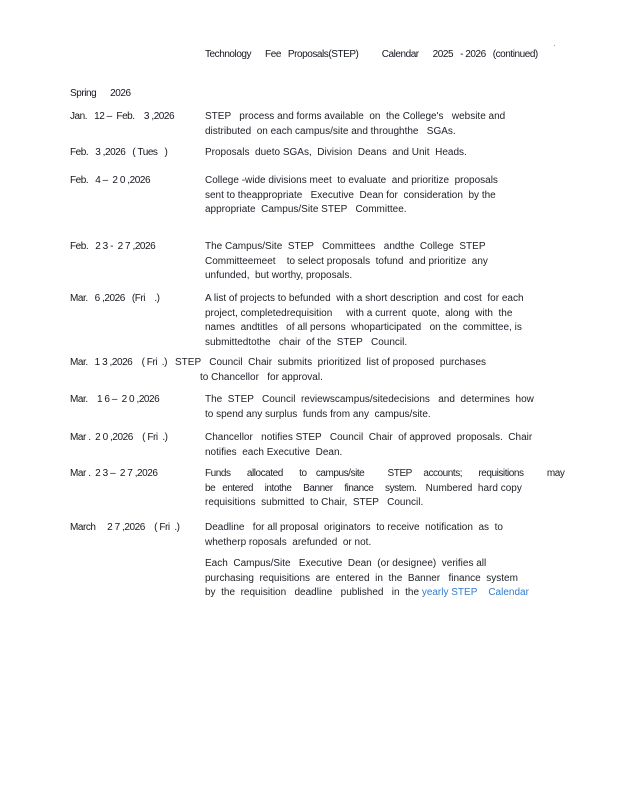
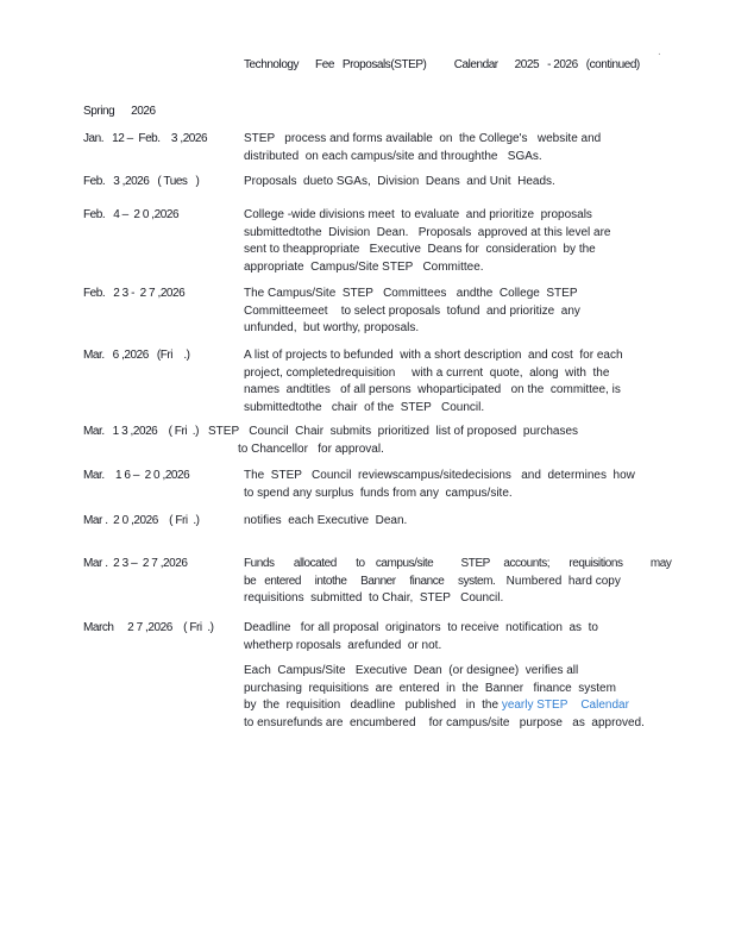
  .
  Technology Fee Proposals(STEP) Calendar 2025 - 2026 (continued)
  Spring 2026
  Jan. 12 – Feb. 3 ,2026
  STEP process and forms available on the College's website and
  distributed on each campus/site and throughthe SGAs.
  Feb. 3 ,2026 ( Tues )
  Proposals dueto SGAs, Division Deans and Unit Heads.
  Feb. 4 – 2 0 ,2026
  College -wide divisions meet to evaluate and prioritize proposals
+ submittedtothe Division Dean. Proposals approved at this level are
- sent to theappropriate Executive Dean for consideration by the
+ sent to theappropriate Executive Deans for consideration by the
  appropriate Campus/Site STEP Committee.
  Feb. 2 3 - 2 7 ,2026
  The Campus/Site STEP Committees andthe College STEP
  Committeemeet to select proposals tofund and prioritize any
  unfunded, but worthy, proposals.
  Mar. 6 ,2026 (Fri .)
  A list of projects to befunded with a short description and cost for each
  project, completedrequisition with a current quote, along with the
  names andtitles of all persons whoparticipated on the committee, is
  submittedtothe chair of the STEP Council.
  Mar. 1 3 ,2026 ( Fri .)
  STEP Council Chair submits prioritized list of proposed purchases
  to Chancellor for approval.
  Mar. 1 6 – 2 0 ,2026
  The STEP Council reviewscampus/sitedecisions and determines how
  to spend any surplus funds from any campus/site.
  Mar . 2 0 ,2026 ( Fri .)
- Chancellor notifies STEP Council Chair of approved proposals. Chair
  notifies each Executive Dean.
  Mar . 2 3 – 2 7 ,2026
  Funds allocated to campus/site STEP accounts; requisitions may
  be entered intothe Banner finance system. Numbered hard copy
  requisitions submitted to Chair, STEP Council.
  March 2 7 ,2026 ( Fri .)
  Deadline for all proposal originators to receive notification as to
  whetherp roposals arefunded or not.
  Each Campus/Site Executive Dean (or designee) verifies all
  purchasing requisitions are entered in the Banner finance system
  by the requisition deadline published in the yearly STEP Calendar
+ to ensurefunds are encumbered for campus/site purpose as approved.
